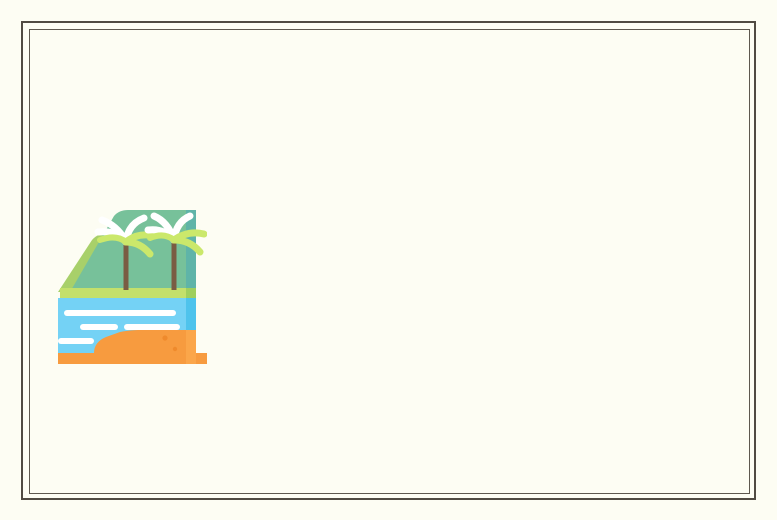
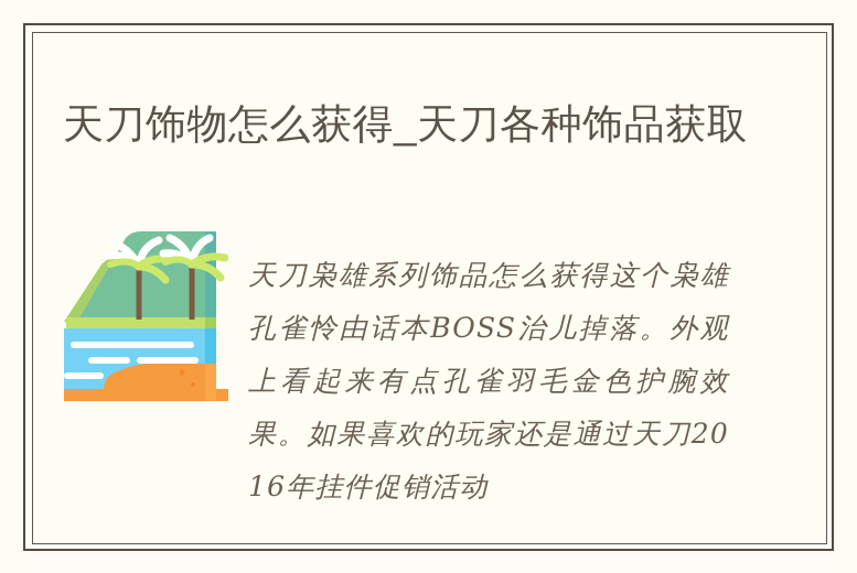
+ 天刀饰物怎么获得_天刀各种饰品获取
+ 天刀枭雄系列饰品怎么获得这个枭雄孔雀怜由话本BOSS治儿掉落。外观上看起来有点孔雀羽毛金色护腕效果。如果喜欢的玩家还是通过天刀2016年挂件促销活动
